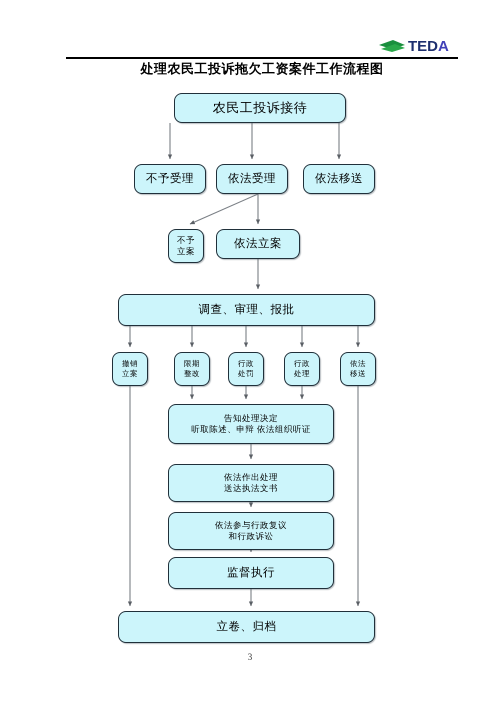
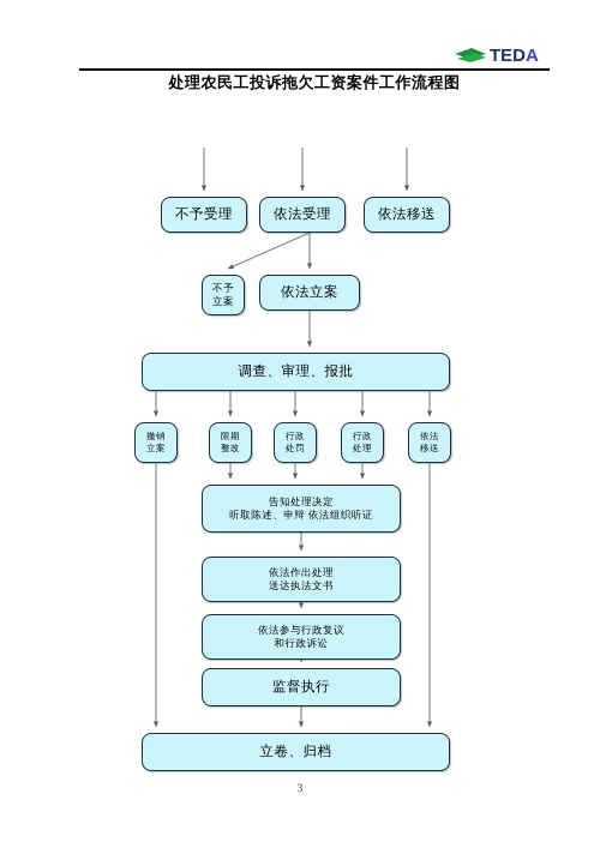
  TEDA
  处理农民工投诉拖欠工资案件工作流程图
- 农民工投诉接待
  不予受理
  依法受理
  依法移送
  不予
  立案
  依法立案
  调查、审理、报批
  撤销
  立案
  限期
  整改
  行政
  处罚
  行政
  处理
  依法
  移送
  告知处理决定
  听取陈述、申辩 依法组织听证
  依法作出处理
  送达执法文书
  依法参与行政复议
  和行政诉讼
  监督执行
  立卷、归档
  3
